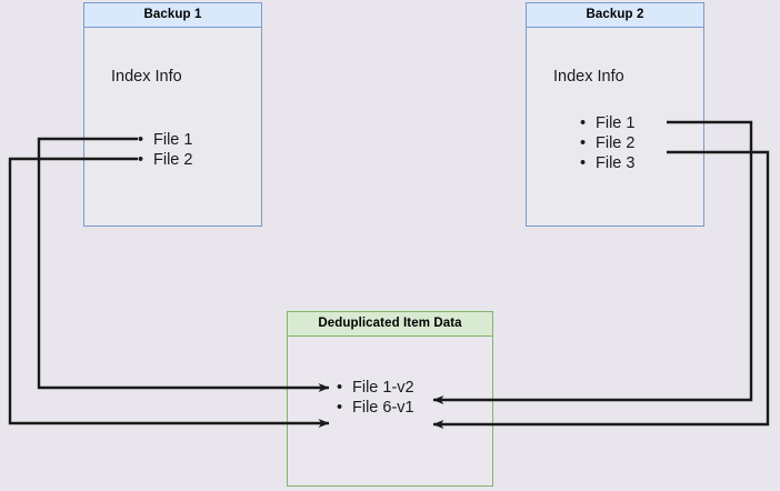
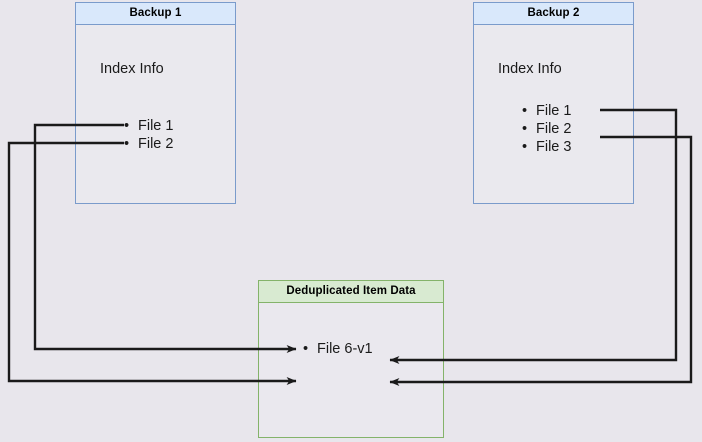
  Backup 1
  Index Info
  File 1
  File 2
  Backup 2
  Index Info
  File 1
  File 2
  File 3
  Deduplicated Item Data
- File 1-v2
  File 6-v1
